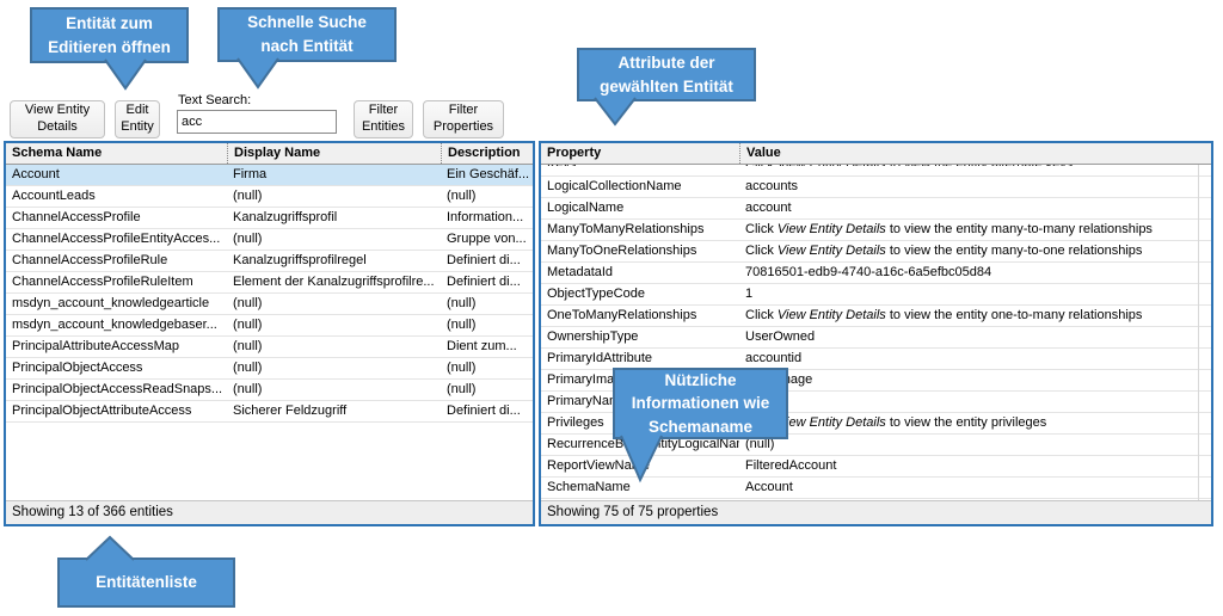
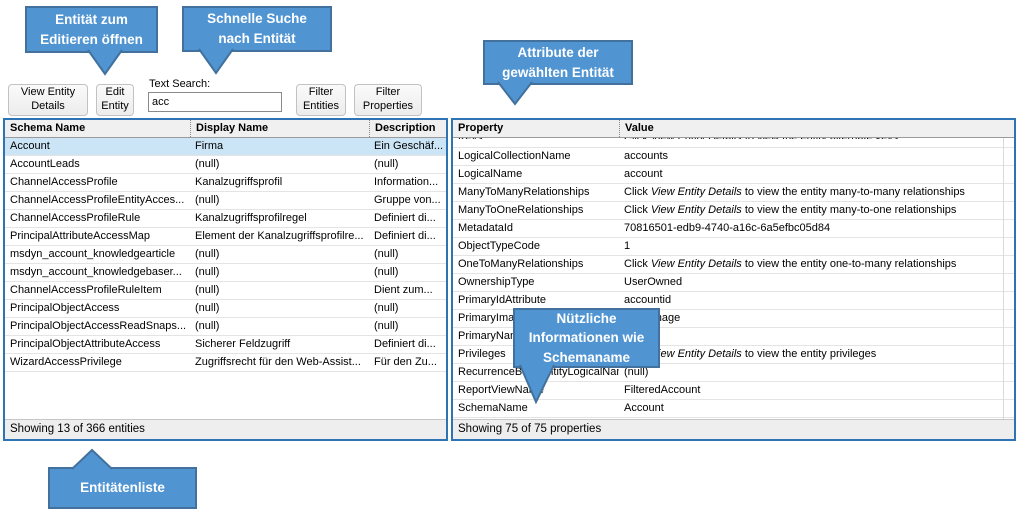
  View Entity
  Details
  Edit
  Entity
  Text Search:
  acc
  Filter
  Entities
  Filter
  Properties
  Schema Name
  Display Name
  Description
  Account
  Firma
  Ein Geschäf...
  AccountLeads
  (null)
  (null)
  ChannelAccessProfile
  Kanalzugriffsprofil
  Information...
  ChannelAccessProfileEntityAcces...
  (null)
  Gruppe von...
  ChannelAccessProfileRule
  Kanalzugriffsprofilregel
  Definiert di...
- ChannelAccessProfileRuleItem
+ PrincipalAttributeAccessMap
  Element der Kanalzugriffsprofilre...
  Definiert di...
  msdyn_account_knowledgearticle
  (null)
  (null)
  msdyn_account_knowledgebaser...
  (null)
  (null)
- PrincipalAttributeAccessMap
+ ChannelAccessProfileRuleItem
  (null)
  Dient zum...
  PrincipalObjectAccess
  (null)
  (null)
  PrincipalObjectAccessReadSnaps...
  (null)
  (null)
  PrincipalObjectAttributeAccess
  Sicherer Feldzugriff
  Definiert di...
+ WizardAccessPrivilege
+ Zugriffsrecht für den Web-Assist...
+ Für den Zu...
  Showing 13 of 366 entities
  Property
  Value
  Keys
  Click View Entity Details to view the entity alternate keys
  LogicalCollectionName
  accounts
  LogicalName
  account
  ManyToManyRelationships
  Click View Entity Details to view the entity many-to-many relationships
  ManyToOneRelationships
  Click View Entity Details to view the entity many-to-one relationships
  MetadataId
  70816501-edb9-4740-a16c-6a5efbc05d84
  ObjectTypeCode
  1
  OneToManyRelationships
  Click View Entity Details to view the entity one-to-many relationships
  OwnershipType
  UserOwned
  PrimaryIdAttribute
  accountid
  Privileges
  ew Entity Details to view the entity privileges
  RecurrenceBtityLogicalNa
  (null)
  ReportViewNa
  FilteredAccount
  SchemaName
  Account
  Showing 75 of 75 properties
  Entität zum
  Editieren öffnen
  Schnelle Suche
  nach Entität
  Attribute der
  gewählten Entität
  Nützliche
  Informationen wie
  Schemaname
  Entitätenliste
